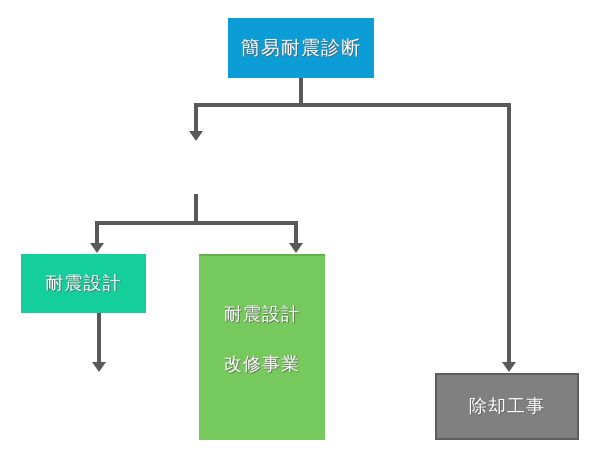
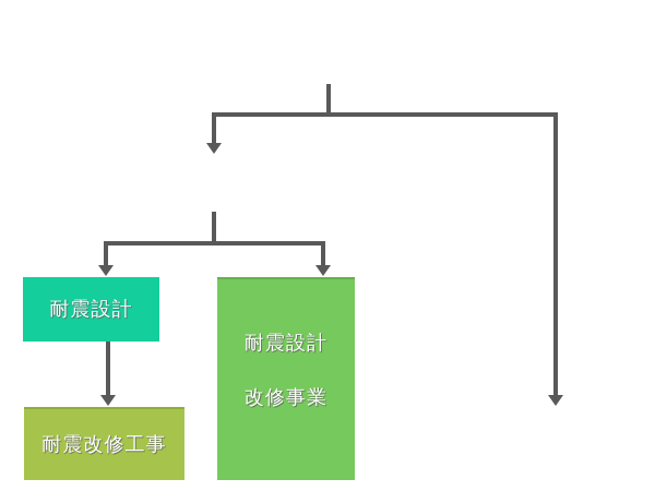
- 簡易耐震診断
  耐震設計
+ 耐震改修工事
  耐震設計
  改修事業
- 除却工事
